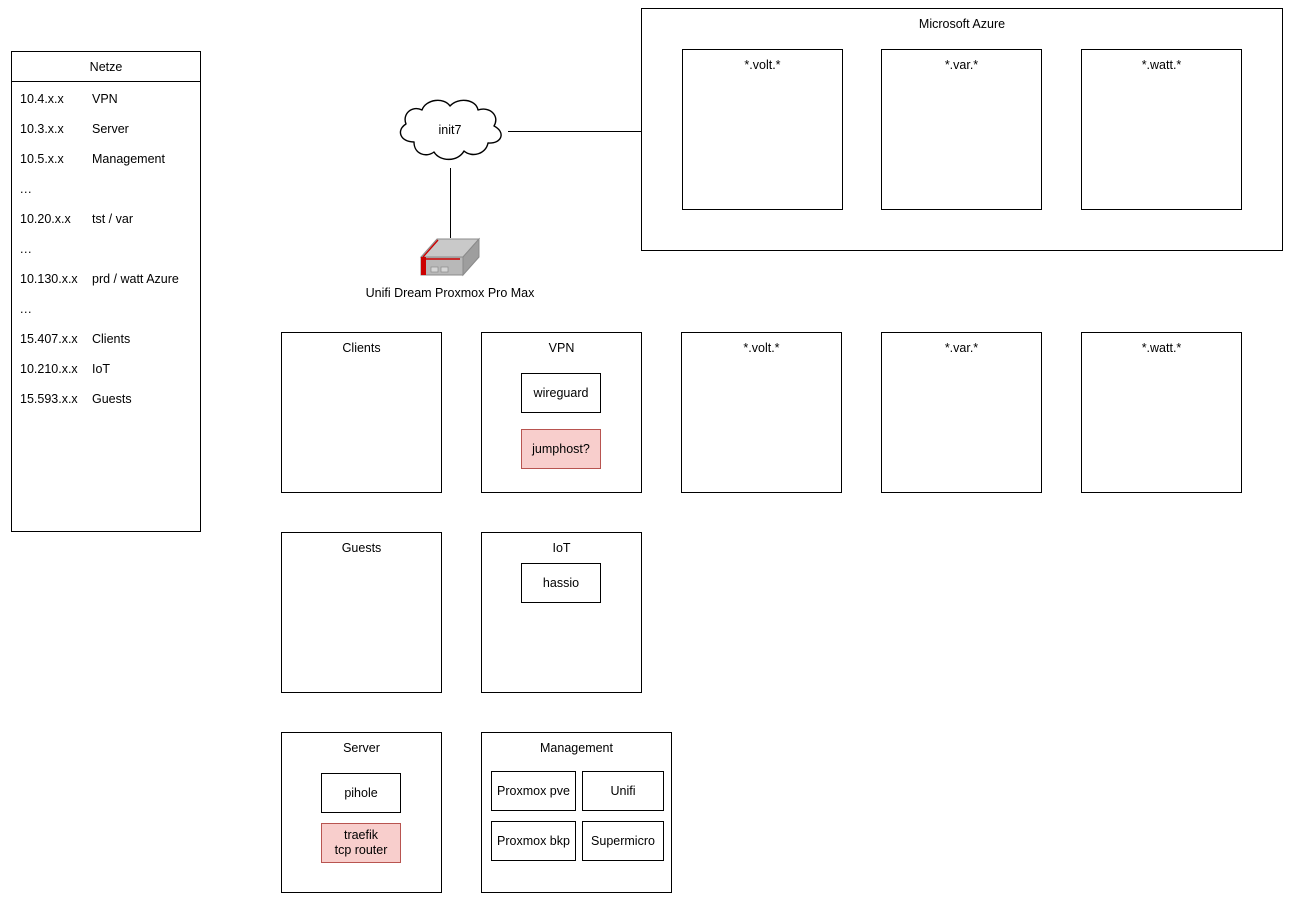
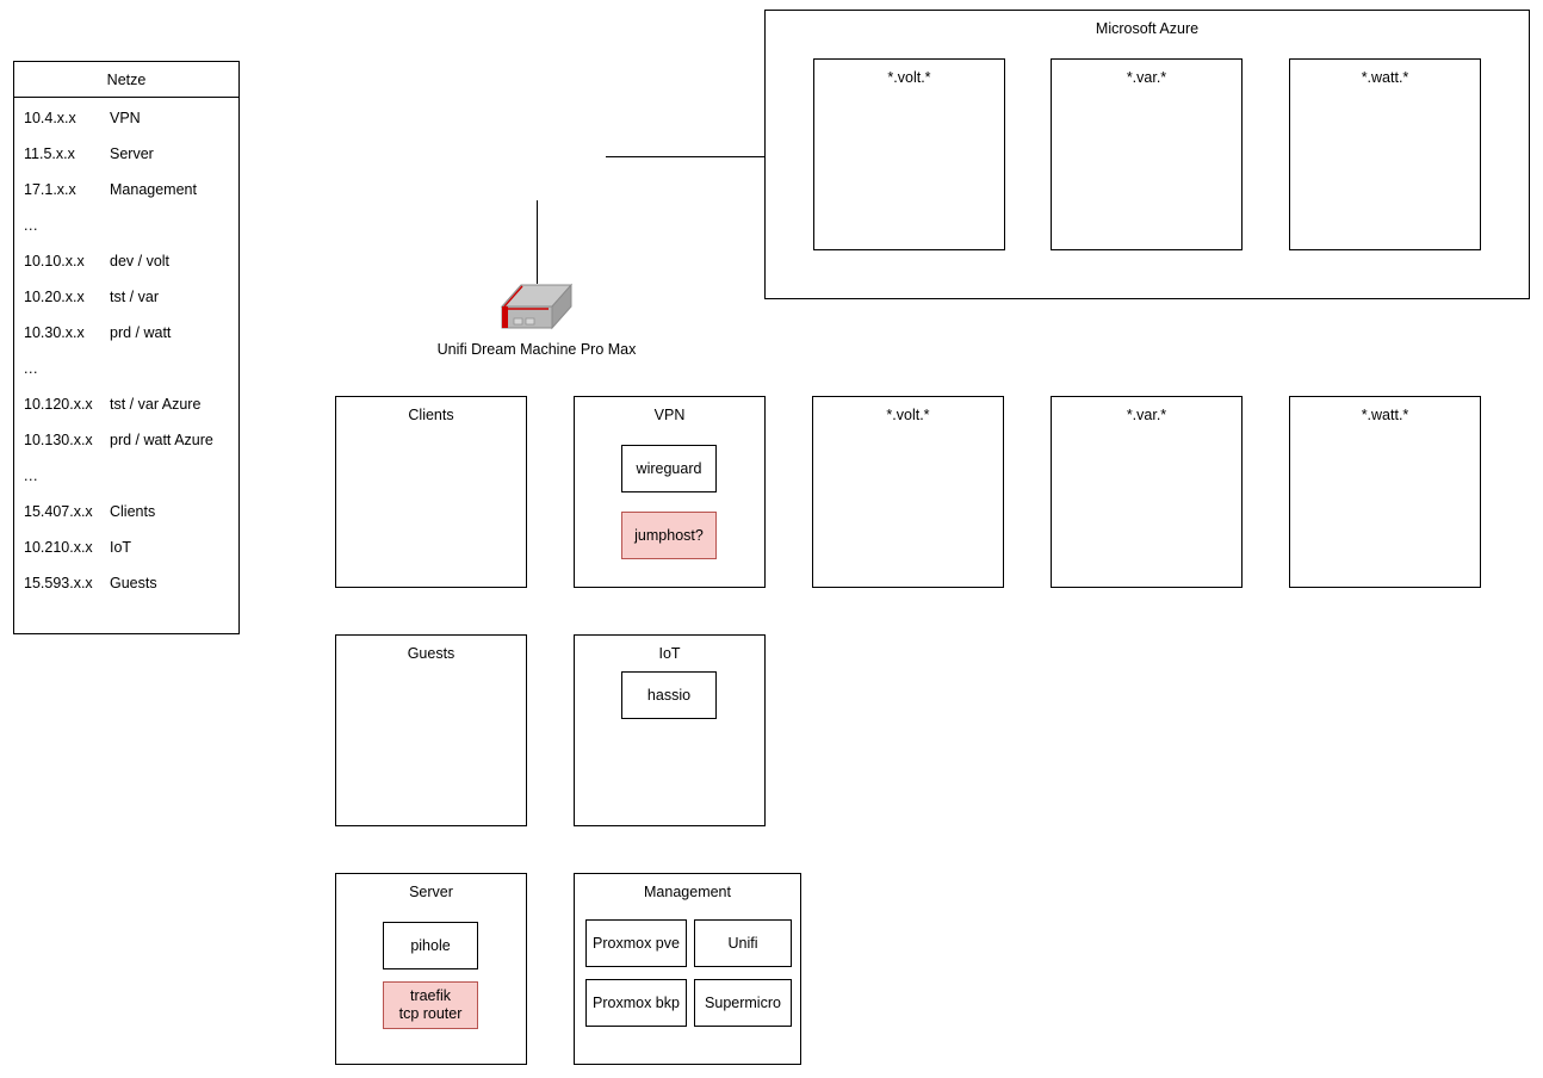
  Netze
  10.4.x.x
  VPN
- 10.3.x.x
+ 11.5.x.x
  Server
- 10.5.x.x
+ 17.1.x.x
  Management
  ...
+ 10.10.x.x
+ dev / volt
  10.20.x.x
  tst / var
+ 10.30.x.x
+ prd / watt
  ...
+ 10.120.x.x
+ tst / var Azure
  10.130.x.x
  prd / watt Azure
  ...
  15.407.x.x
  Clients
  10.210.x.x
  IoT
  15.593.x.x
  Guests
  Microsoft Azure
  *.volt.*
  *.var.*
  *.watt.*
- init7
- Unifi Dream Proxmox Pro Max
+ Unifi Dream Machine Pro Max
  Clients
  VPN
  wireguard
  jumphost?
  *.volt.*
  *.var.*
  *.watt.*
  Guests
  IoT
  hassio
  Server
  pihole
  traefik
  tcp router
  Management
  Proxmox pve
  Unifi
  Proxmox bkp
  Supermicro
